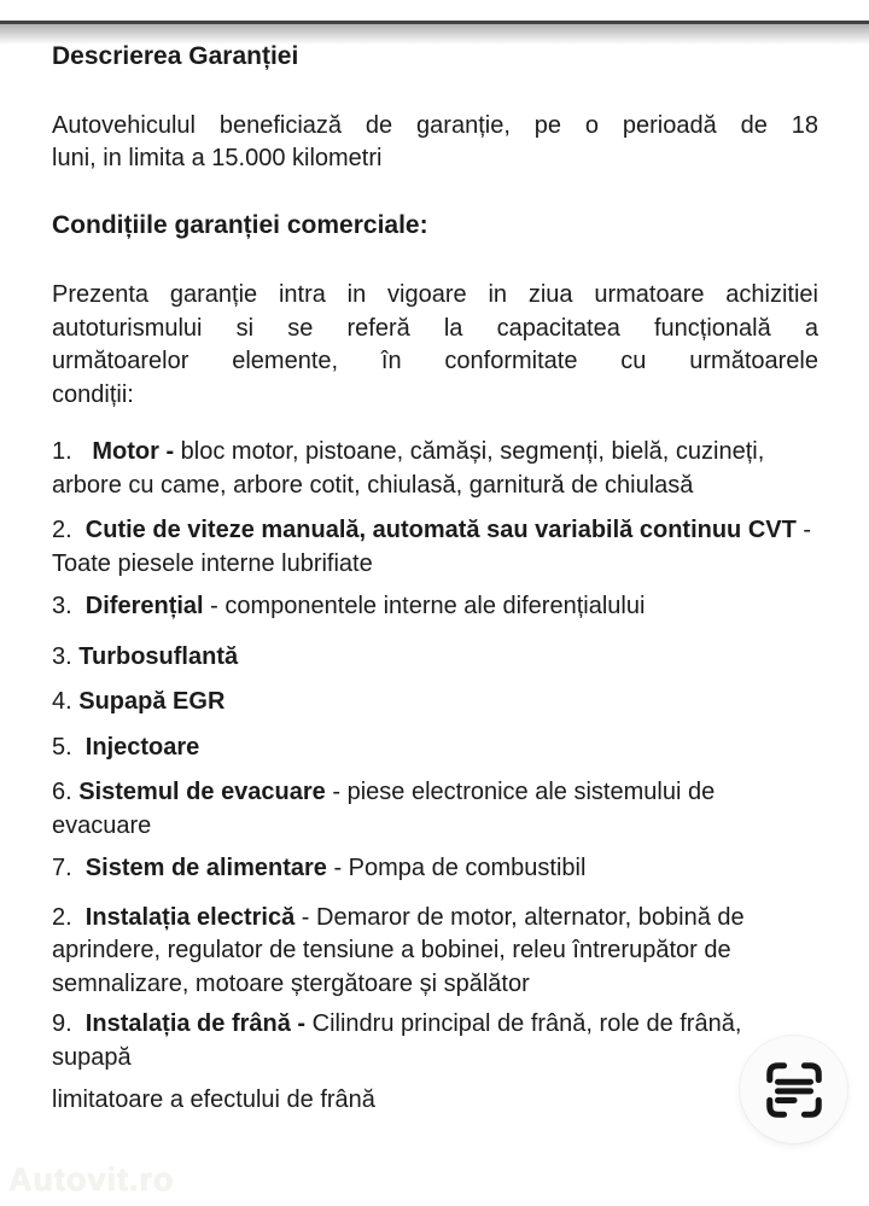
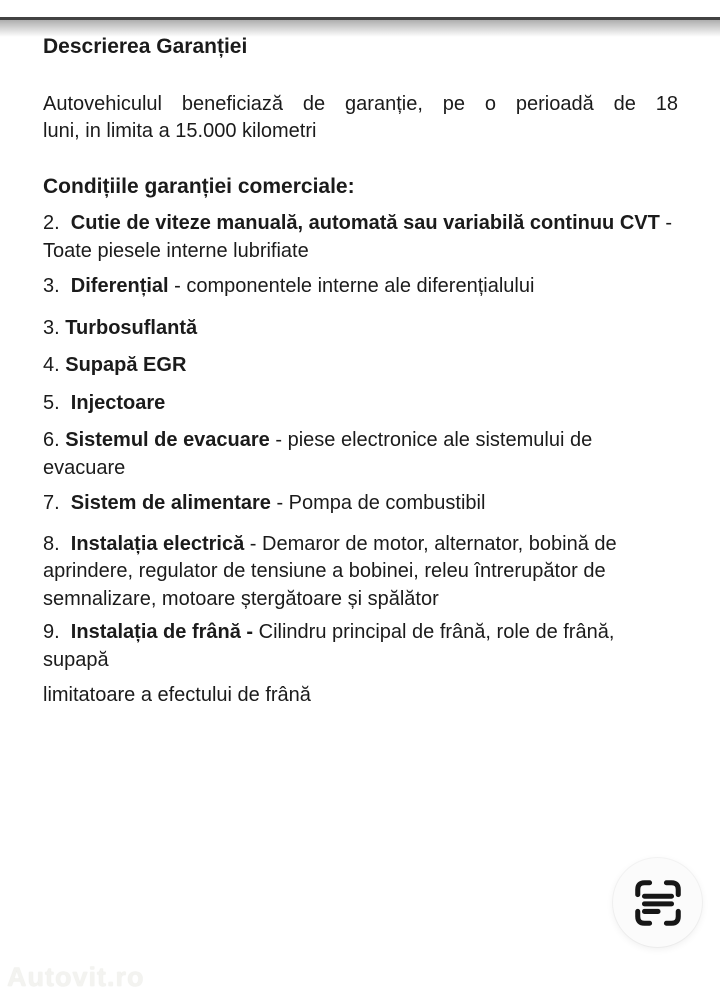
  Descrierea Garanției
  Autovehiculul beneficiază de garanție, pe o perioadă de 18
  luni, in limita a 15.000 kilometri
  Condițiile garanției comerciale:
- Prezenta garanție intra in vigoare in ziua urmatoare achizitiei
- autoturismului si se referă la capacitatea funcțională a
- următoarelor elemente, în conformitate cu următoarele
- condiții:
- 1. Motor - bloc motor, pistoane, cămăși, segmenți, bielă, cuzineți, arbore cu came, arbore cotit, chiulasă, garnitură de chiulasă
  2. Cutie de viteze manuală, automată sau variabilă continuu CVT - Toate piesele interne lubrifiate
  3. Diferențial - componentele interne ale diferențialului
  3. Turbosuflantă
  4. Supapă EGR
  5. Injectoare
  6. Sistemul de evacuare - piese electronice ale sistemului de evacuare
  7. Sistem de alimentare - Pompa de combustibil
- 2. Instalația electrică - Demaror de motor, alternator, bobină de aprindere, regulator de tensiune a bobinei, releu întrerupător de semnalizare, motoare ștergătoare și spălător
+ 8. Instalația electrică - Demaror de motor, alternator, bobină de aprindere, regulator de tensiune a bobinei, releu întrerupător de semnalizare, motoare ștergătoare și spălător
  9. Instalația de frână - Cilindru principal de frână, role de frână, supapă
  limitatoare a efectului de frână
